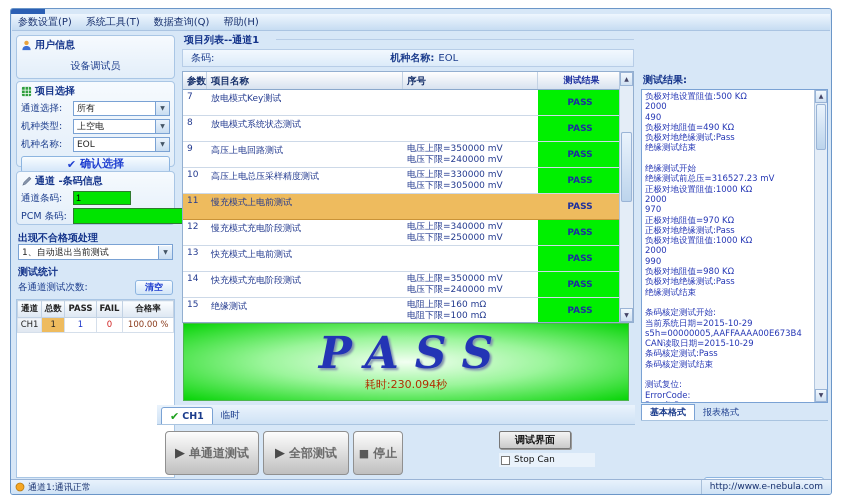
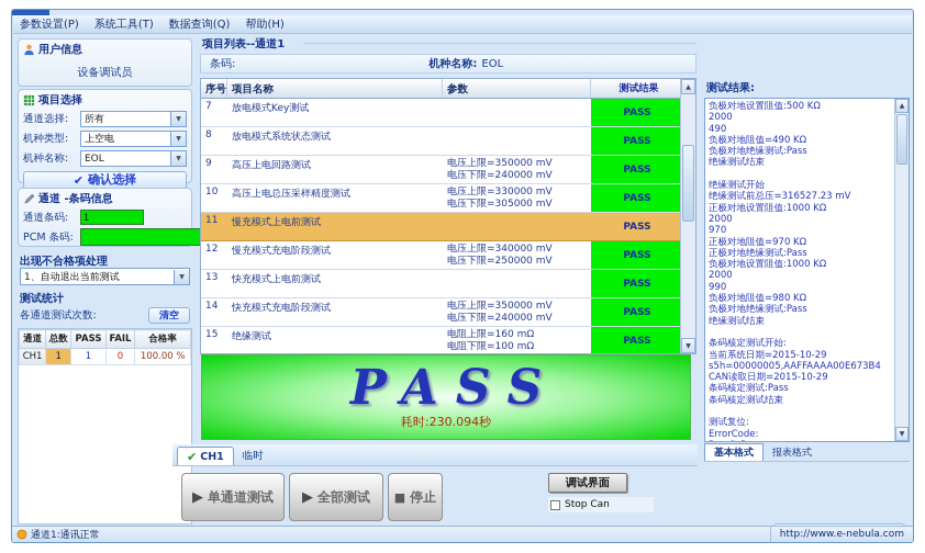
  参数设置(P)
  系统工具(T)
  数据查询(Q)
  帮助(H)
  用户信息
  设备调试员
  项目选择
  通道选择:
  所有
  机种类型:
  上空电
  机种名称:
  EOL
  ✔
  确认选择
  通道 -条码信息
  通道条码:
  1
  PCM 条码:
  出现不合格项处理
  1、自动退出当前测试
  测试统计
  各通道测试次数:
  清空
  通道	总数	PASS	FAIL	合格率
  CH1	1	1	0	100.00 %
  项目列表--通道1
  条码:
  机种名称:
  EOL
- 参数
+ 序号
  项目名称
- 序号
+ 参数
  测试结果
  7
  放电模式Key测试
  PASS
  8
  放电模式系统状态测试
  PASS
  9
  高压上电回路测试
  电压上限=350000 mV
  电压下限=240000 mV
  PASS
  10
  高压上电总压采样精度测试
  电压上限=330000 mV
  电压下限=305000 mV
  PASS
  11
  慢充模式上电前测试
  PASS
  12
  慢充模式充电阶段测试
  电压上限=340000 mV
  电压下限=250000 mV
  PASS
  13
  快充模式上电前测试
  PASS
  14
  快充模式充电阶段测试
  电压上限=350000 mV
  电压下限=240000 mV
  PASS
  15
  绝缘测试
  电阻上限=160 mΩ
  电阻下限=100 mΩ
  PASS
  PASS
  耗时:230.094秒
  ✔
  CH1
  临时
  ▶
  单通道测试
  ▶
  全部测试
  ■
  停止
  调试界面
  Stop Can
  测试结果:
  负极对地设置阻值:500 KΩ
  2000
  490
  负极对地阻值=490 KΩ
  负极对地绝缘测试:Pass
  绝缘测试结束
  绝缘测试开始
  绝缘测试前总压=316527.23 mV
  正极对地设置阻值:1000 KΩ
  2000
  970
  正极对地阻值=970 KΩ
  正极对地绝缘测试:Pass
  负极对地设置阻值:1000 KΩ
  2000
  990
  负极对地阻值=980 KΩ
  负极对地绝缘测试:Pass
  绝缘测试结束
  条码核定测试开始:
  当前系统日期=2015-10-29
  s5h=00000005,AAFFAAAA00E673B4
  CAN读取日期=2015-10-29
  条码核定测试:Pass
  条码核定测试结束
  测试复位:
  ErrorCode:
  基本格式
  报表格式
  通道1:通讯正常
  http://www.e-nebula.com
